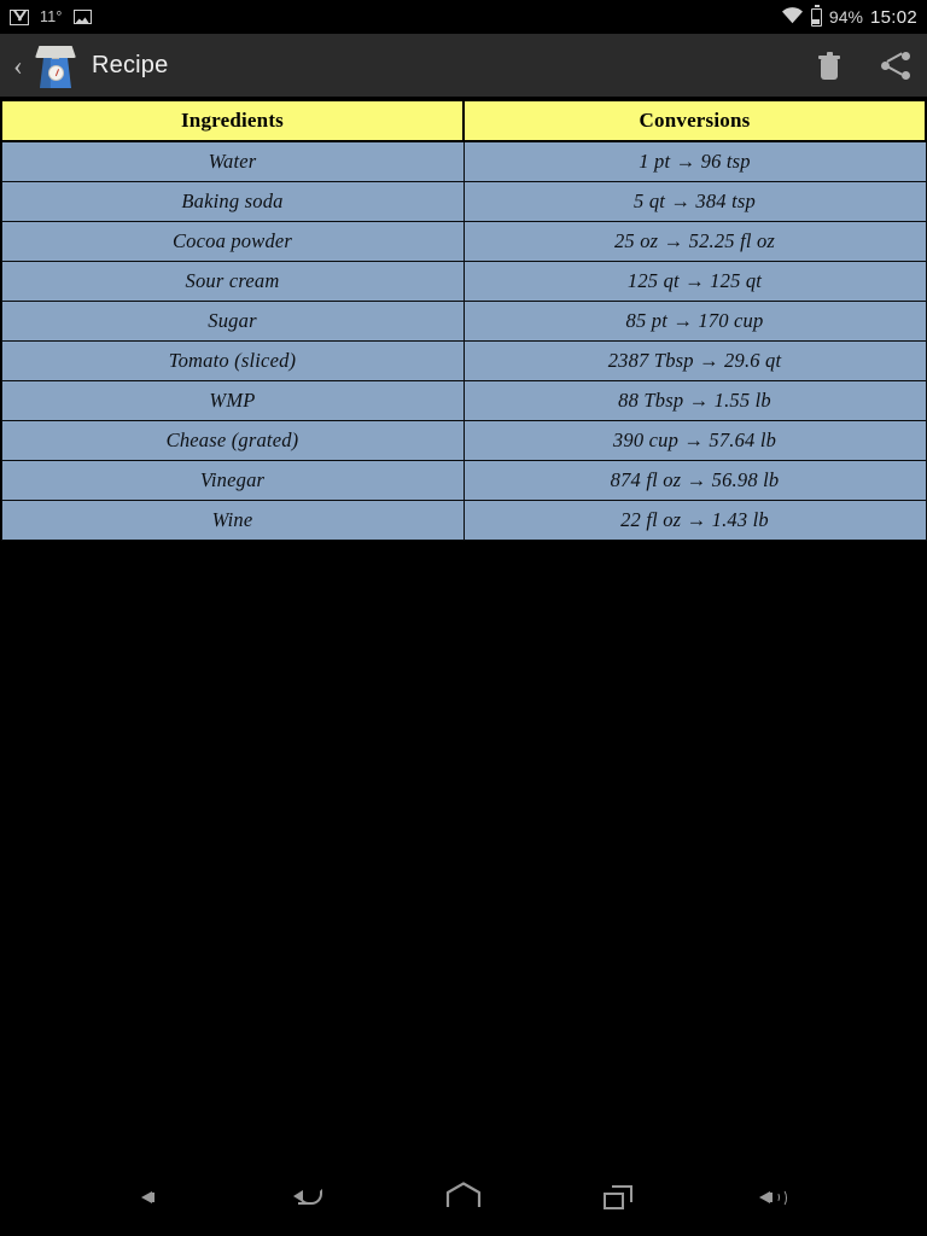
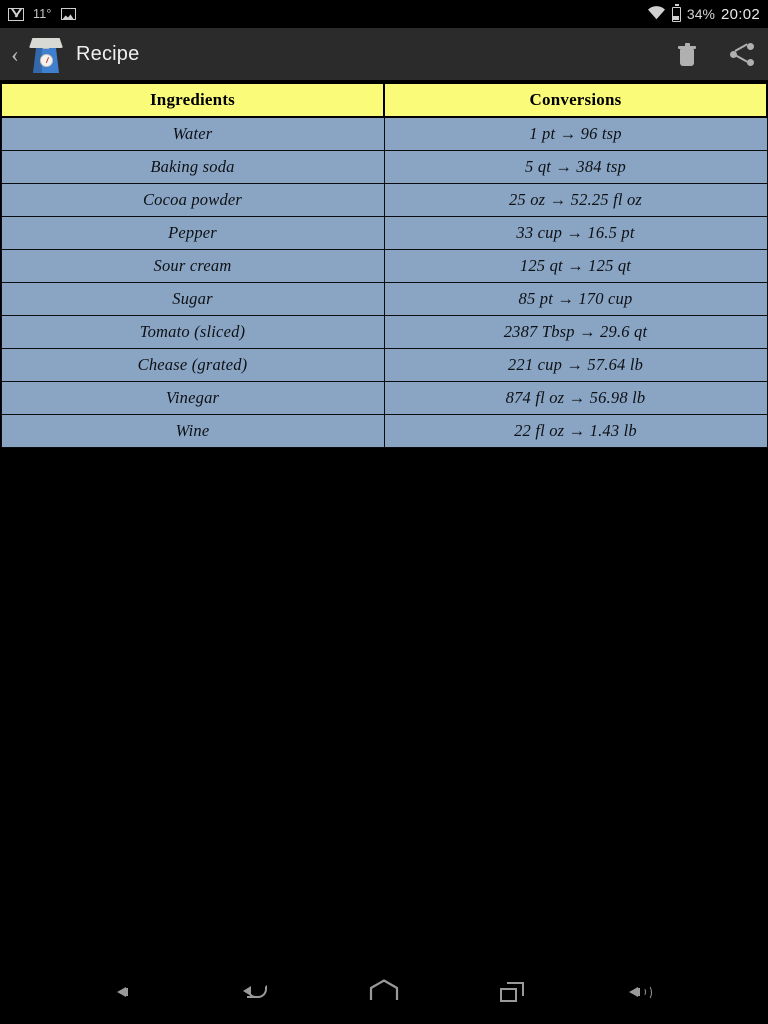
  11°
- 94%
+ 34%
- 15:02
+ 20:02
  ‹
  Recipe
  Ingredients	Conversions
  Water	1 pt → 96 tsp
  Baking soda	5 qt → 384 tsp
  Cocoa powder	25 oz → 52.25 fl oz
+ Pepper	33 cup → 16.5 pt
  Sour cream	125 qt → 125 qt
  Sugar	85 pt → 170 cup
  Tomato (sliced)	2387 Tbsp → 29.6 qt
- WMP	88 Tbsp → 1.55 lb
- Chease (grated)	390 cup → 57.64 lb
+ Chease (grated)	221 cup → 57.64 lb
  Vinegar	874 fl oz → 56.98 lb
  Wine	22 fl oz → 1.43 lb
